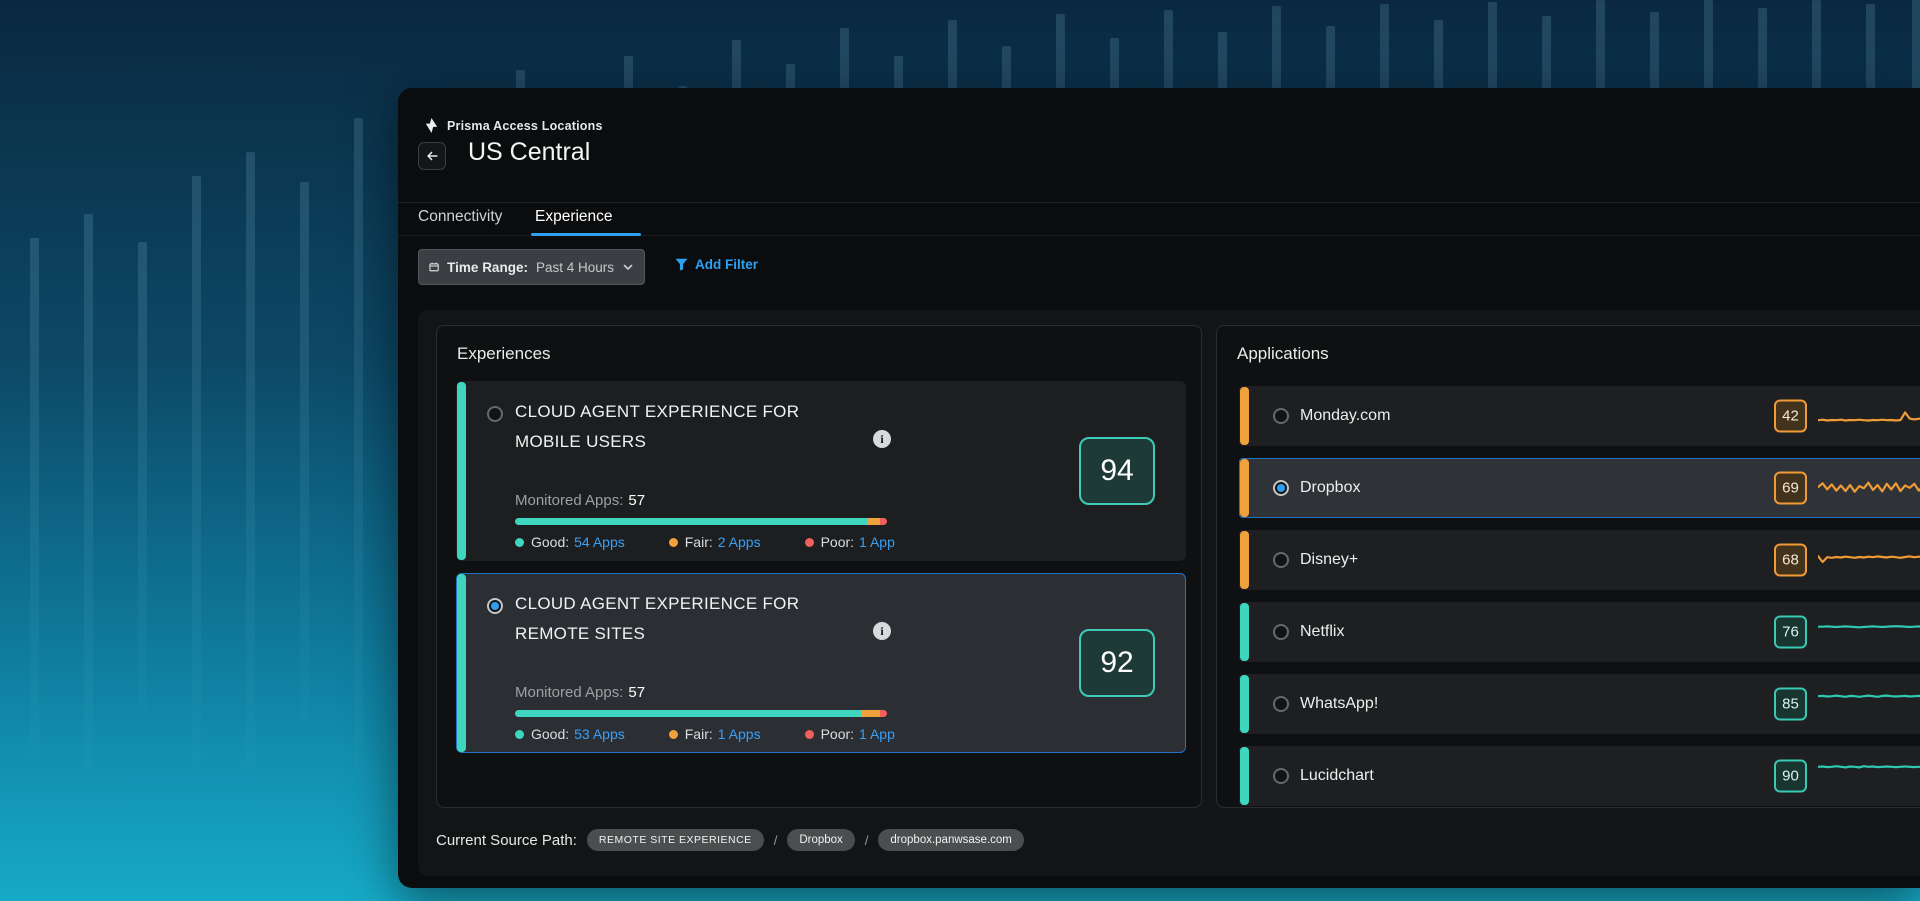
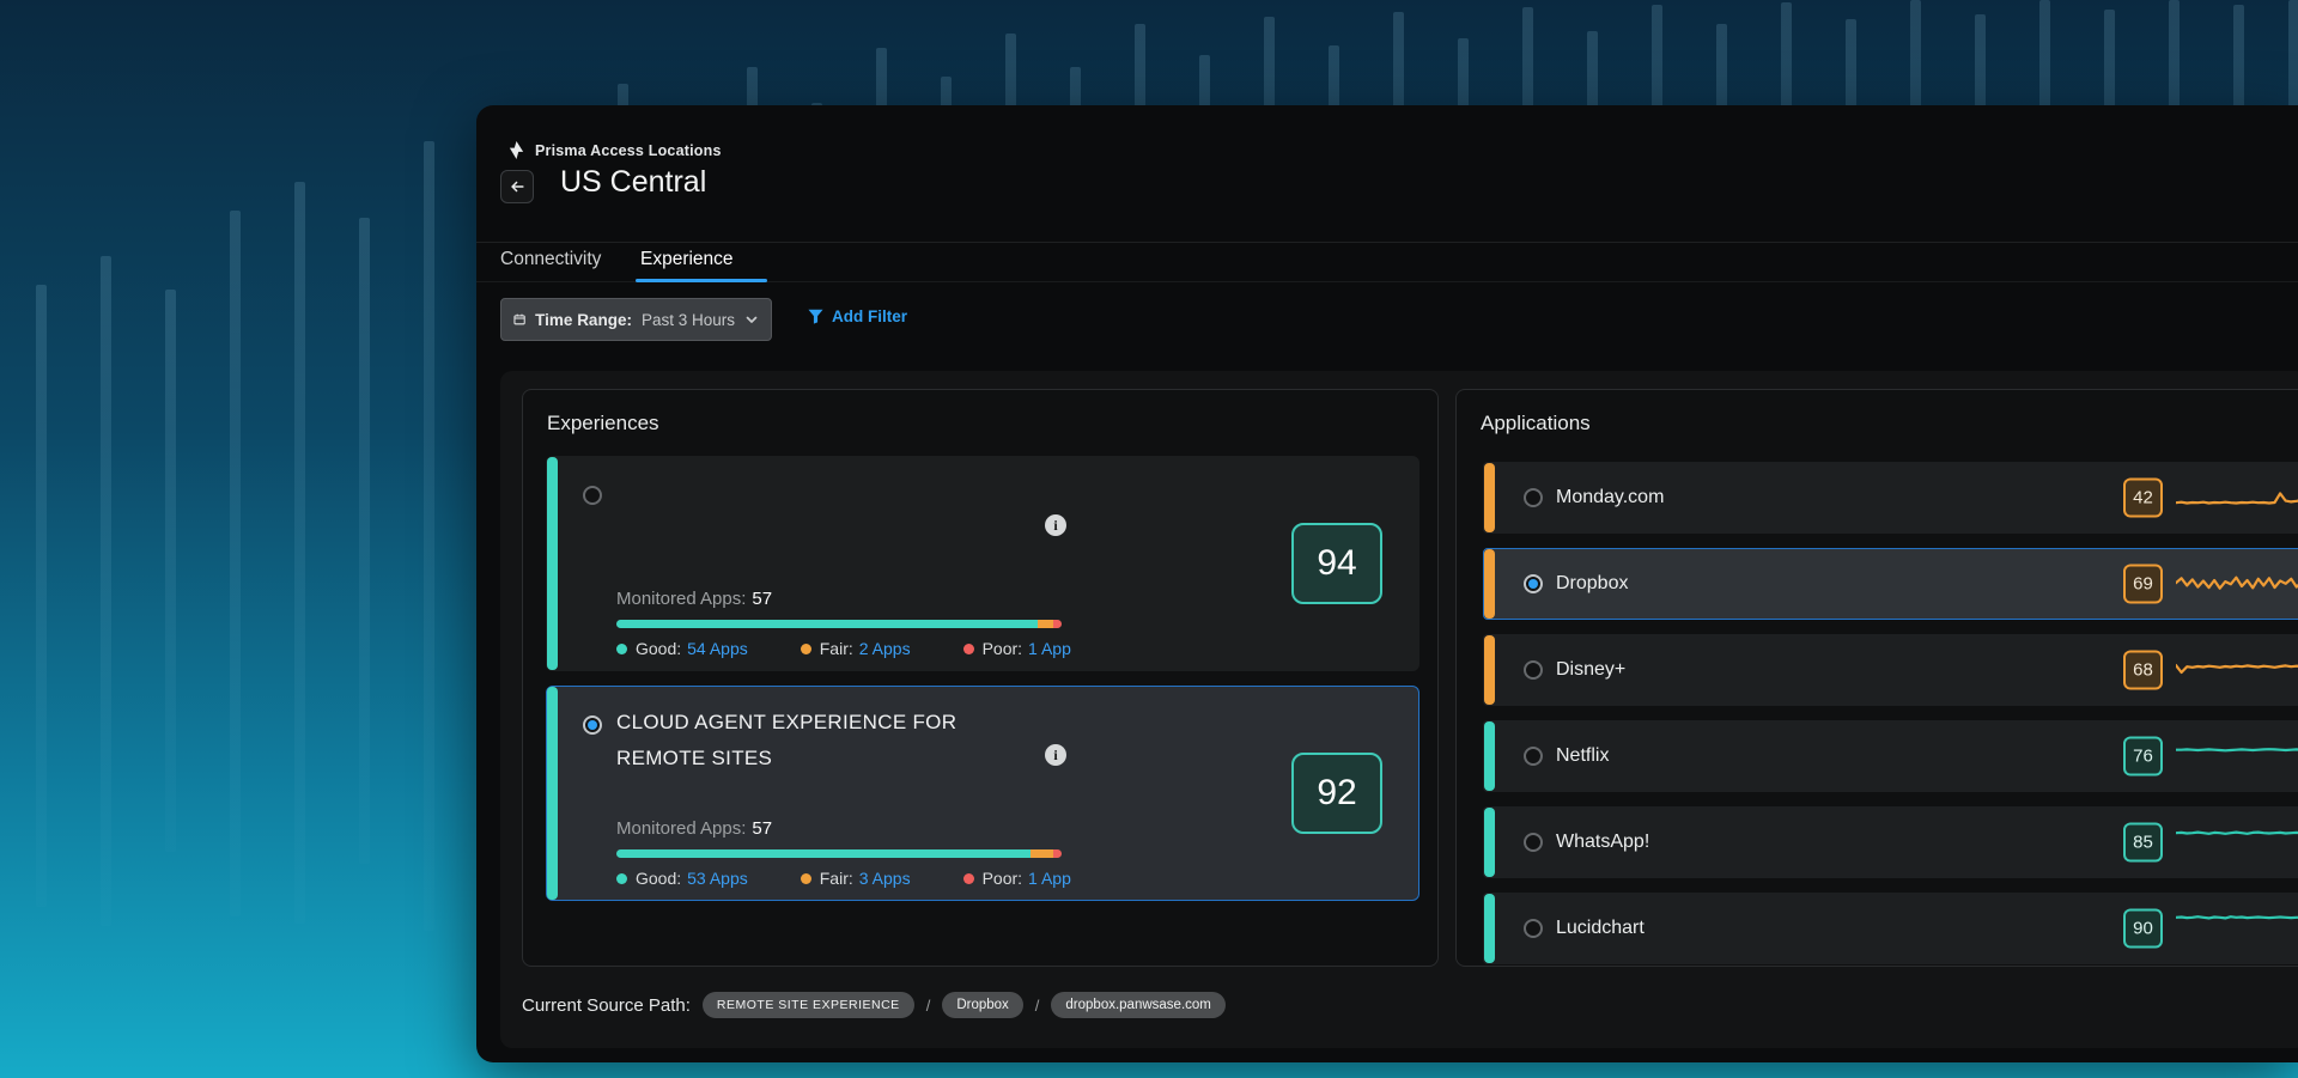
  Prisma Access Locations
  US Central
  Connectivity
  Experience
  Time Range:
- Past 4 Hours
+ Past 3 Hours
  Add Filter
  Experiences
- CLOUD AGENT EXPERIENCE FOR MOBILE USERS
  i
  Monitored Apps: 57
  Good:
  54 Apps
  Fair:
  2 Apps
  Poor:
  1 App
  94
  CLOUD AGENT EXPERIENCE FOR REMOTE SITES
  i
  Monitored Apps: 57
  Good:
  53 Apps
  Fair:
- 1 Apps
+ 3 Apps
  Poor:
  1 App
  92
  Applications
  Monday.com
  42
  Dropbox
  69
  Disney+
  68
  Netflix
  76
  WhatsApp!
  85
  Lucidchart
  90
  Current Source Path:
  REMOTE SITE EXPERIENCE
  /
  Dropbox
  /
  dropbox.panwsase.com
